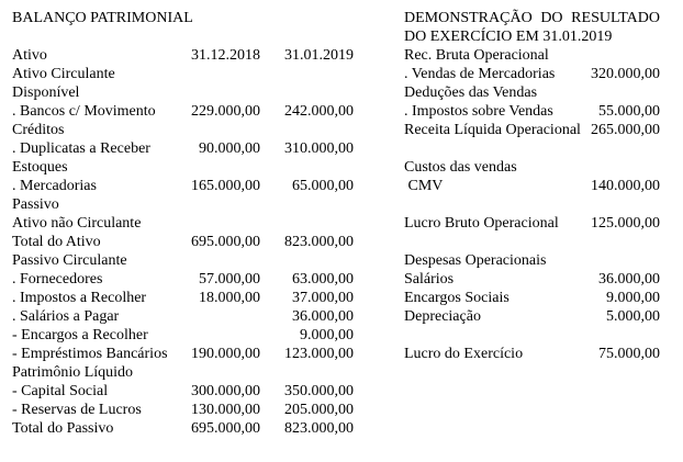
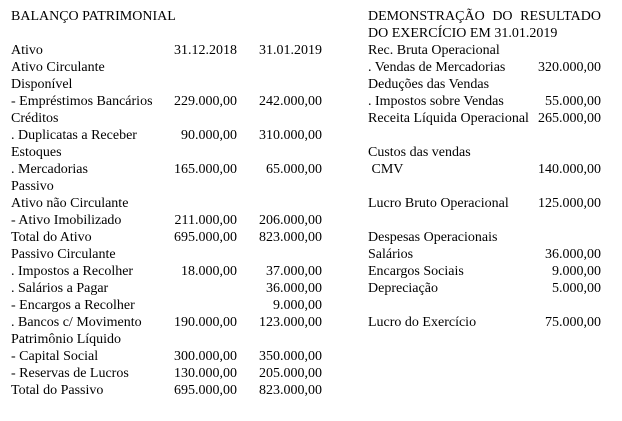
  BALANÇO PATRIMONIAL
  Ativo
  31.12.2018
  31.01.2019
  Ativo Circulante
  Disponível
- . Bancos c/ Movimento
+ - Empréstimos Bancários
  229.000,00
  242.000,00
  Créditos
  . Duplicatas a Receber
  90.000,00
  310.000,00
  Estoques
  . Mercadorias
  165.000,00
  65.000,00
  Passivo
  Ativo não Circulante
+ - Ativo Imobilizado
+ 211.000,00
+ 206.000,00
  Total do Ativo
  695.000,00
  823.000,00
  Passivo Circulante
- . Fornecedores
- 57.000,00
- 63.000,00
  . Impostos a Recolher
  18.000,00
  37.000,00
  . Salários a Pagar
  36.000,00
  - Encargos a Recolher
  9.000,00
- - Empréstimos Bancários
+ . Bancos c/ Movimento
  190.000,00
  123.000,00
  Patrimônio Líquido
  - Capital Social
  300.000,00
  350.000,00
  - Reservas de Lucros
  130.000,00
  205.000,00
  Total do Passivo
  695.000,00
  823.000,00
  DEMONSTRAÇÃO DO RESULTADO
  DO EXERCÍCIO EM 31.01.2019
  Rec. Bruta Operacional
  . Vendas de Mercadorias
  320.000,00
  Deduções das Vendas
  . Impostos sobre Vendas
  55.000,00
  Receita Líquida Operacional
  265.000,00
  Custos das vendas
  CMV
  140.000,00
  Lucro Bruto Operacional
  125.000,00
  Despesas Operacionais
  Salários
  36.000,00
  Encargos Sociais
  9.000,00
  Depreciação
  5.000,00
  Lucro do Exercício
  75.000,00
